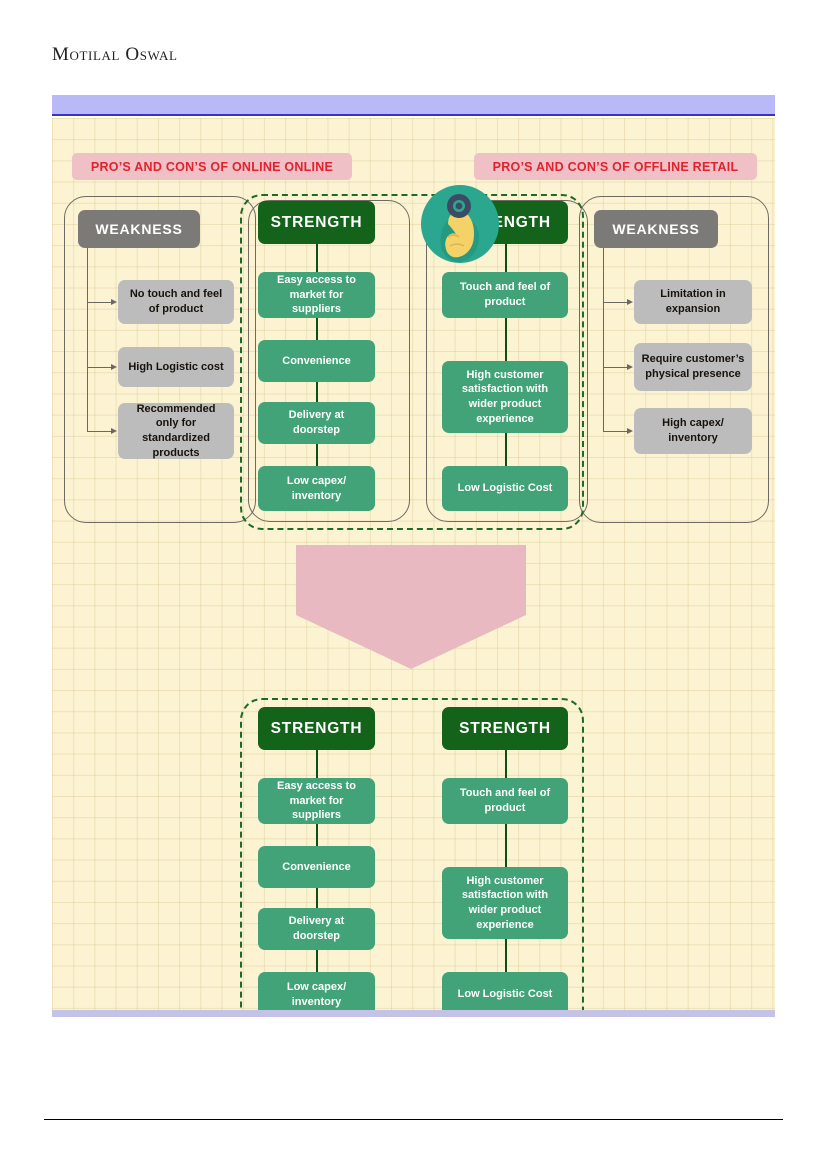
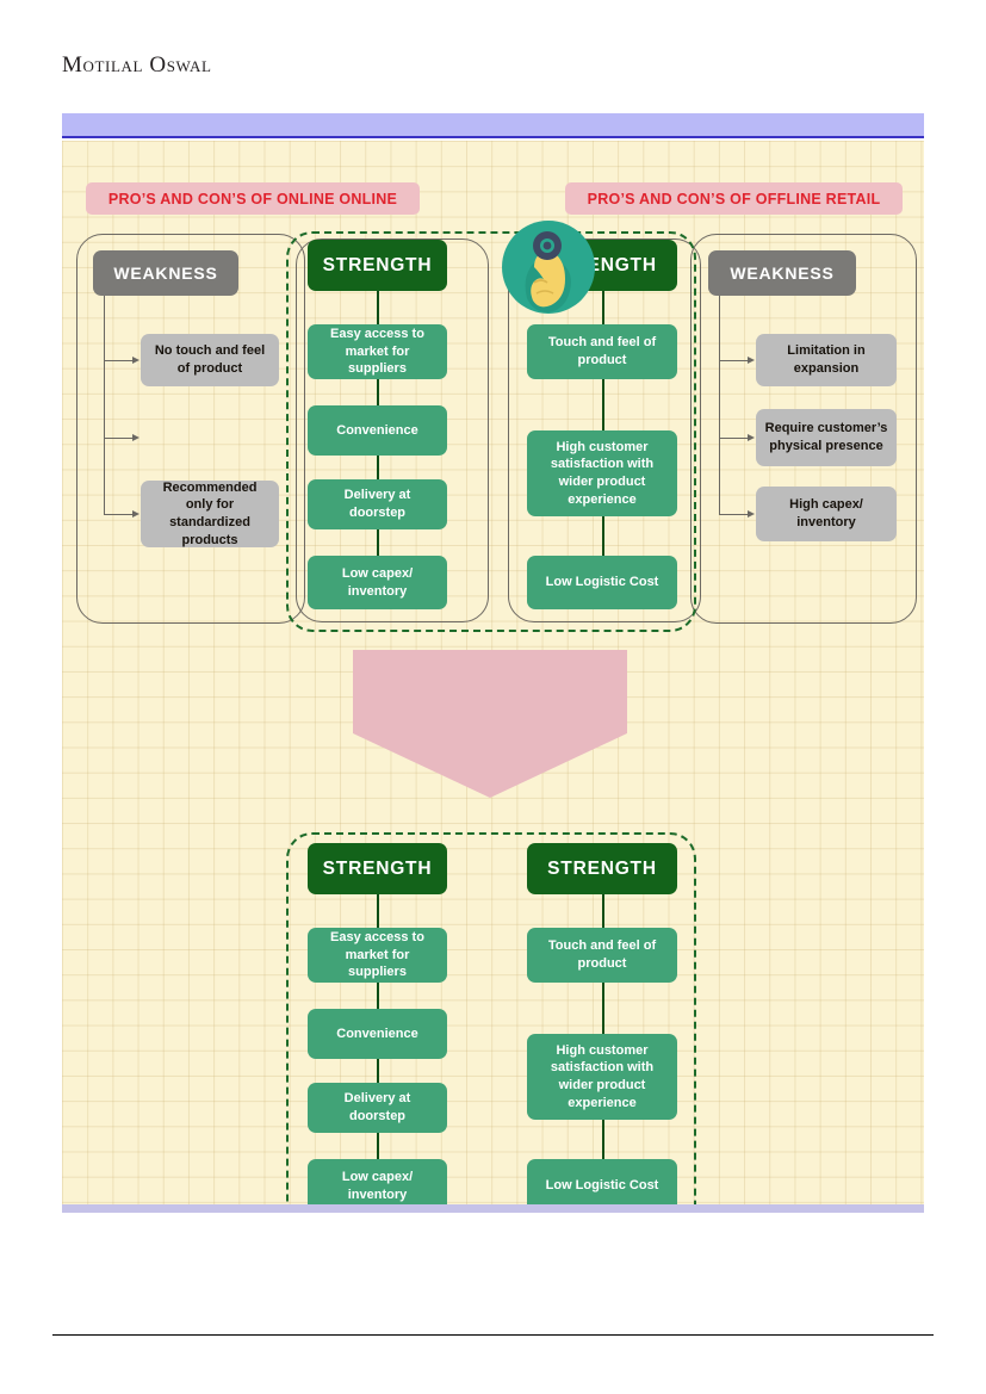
  Motilal Oswal
  PRO’S AND CON’S OF ONLINE ONLINE
  PRO’S AND CON’S OF OFFLINE RETAIL
  WEAKNESS
  No touch and feel of product
- High Logistic cost
  Recommended only for standardized products
  STRENGTH
  Easy access to market for suppliers
  Convenience
  Delivery at doorstep
  Low capex/ inventory
  Touch and feel of product
  High customer satisfaction with wider product experience
  Low Logistic Cost
  WEAKNESS
  Limitation in expansion
  Require customer’s physical presence
  High capex/ inventory
  STRENGTH
  Easy access to market for suppliers
  Convenience
  Delivery at doorstep
  Low capex/ inventory
  STRENGTH
  Touch and feel of product
  High customer satisfaction with wider product experience
  Low Logistic Cost
